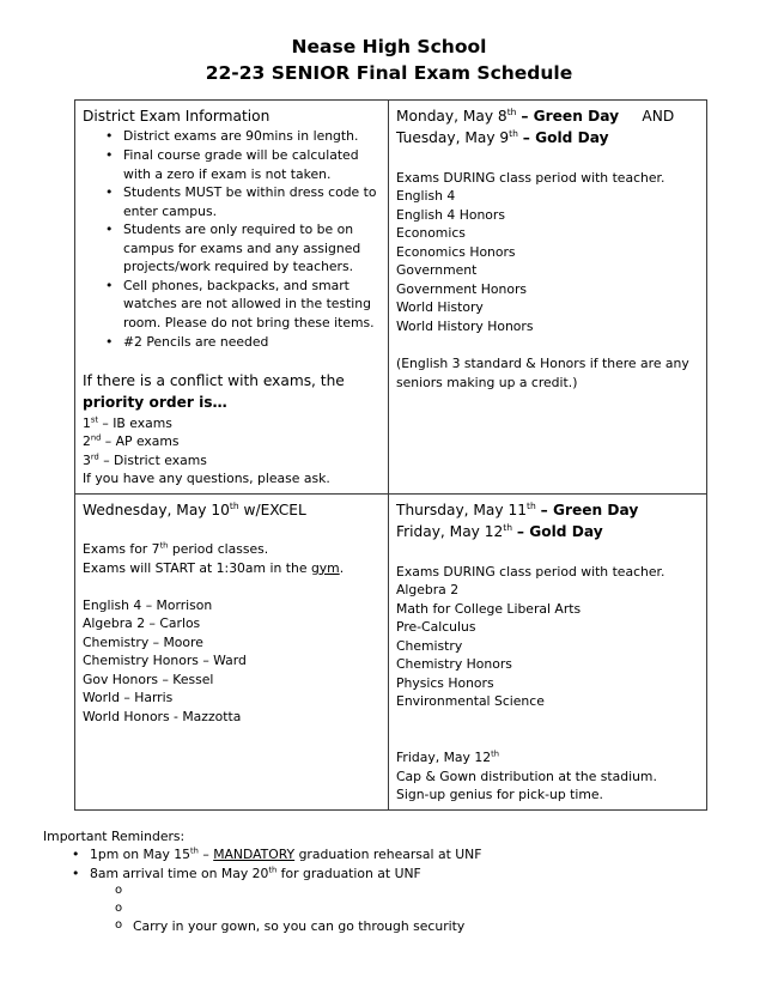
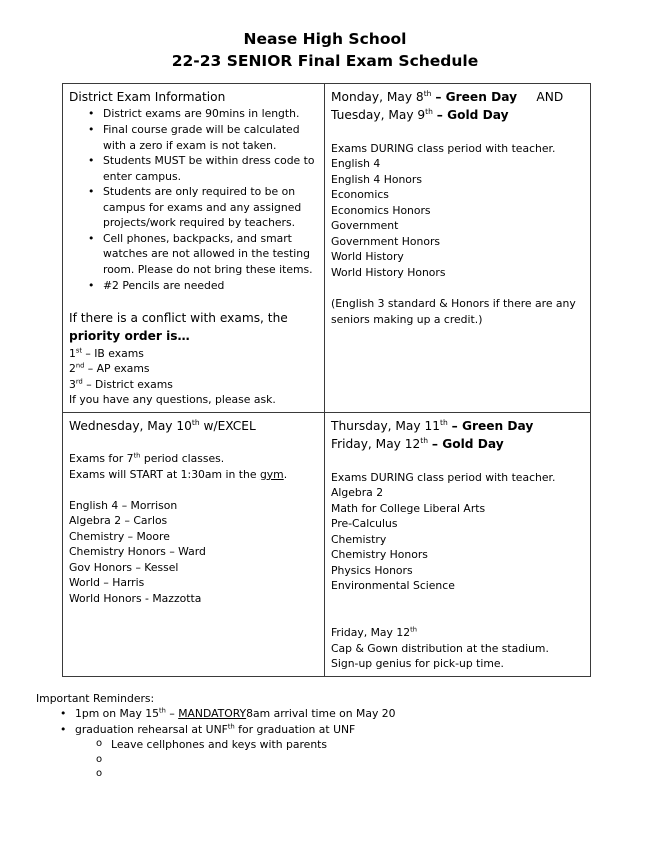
  Nease High School
  22-23 SENIOR Final Exam Schedule
  District Exam Information• District exams are 90mins in length.• Final course grade will be calculated with a zero if exam is not taken.• Students MUST be within dress code to enter campus.• Students are only required to be on campus for exams and any assigned projects/work required by teachers.• Cell phones, backpacks, and smart watches are not allowed in the testing room. Please do not bring these items.• #2 Pencils are needed If there is a conflict with exams, thepriority order is…1st – IB exams2nd – AP exams3rd – District examsIf you have any questions, please ask.	Monday, May 8th – Green Day ANDTuesday, May 9th – Gold Day Exams DURING class period with teacher.English 4English 4 HonorsEconomicsEconomics HonorsGovernmentGovernment HonorsWorld HistoryWorld History Honors (English 3 standard & Honors if there are any seniors making up a credit.)
  Wednesday, May 10th w/EXCEL Exams for 7th period classes.Exams will START at 1:30am in the gym. English 4 – MorrisonAlgebra 2 – CarlosChemistry – MooreChemistry Honors – WardGov Honors – KesselWorld – HarrisWorld Honors - Mazzotta	Thursday, May 11th – Green DayFriday, May 12th – Gold Day Exams DURING class period with teacher.Algebra 2Math for College Liberal ArtsPre-CalculusChemistryChemistry HonorsPhysics HonorsEnvironmental Science Friday, May 12thCap & Gown distribution at the stadium.Sign-up genius for pick-up time.
  Important Reminders:
  •
- 1pm on May 15th – MANDATORY graduation rehearsal at UNF
+ 1pm on May 15th – MANDATORY8am arrival time on May 20
  •
- 8am arrival time on May 20th for graduation at UNF
+ graduation rehearsal at UNFth for graduation at UNF
  o
+ Leave cellphones and keys with parents
  o
  o
- Carry in your gown, so you can go through security
